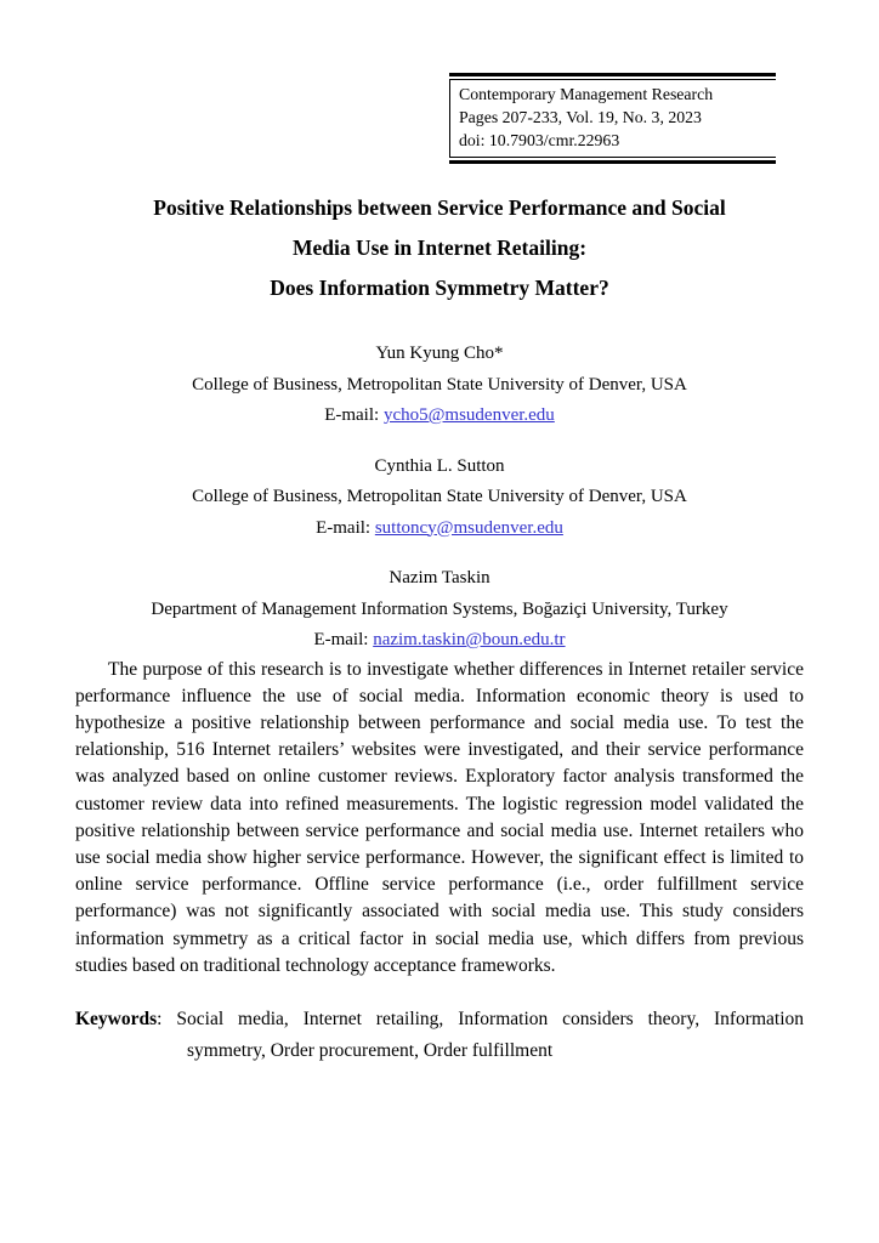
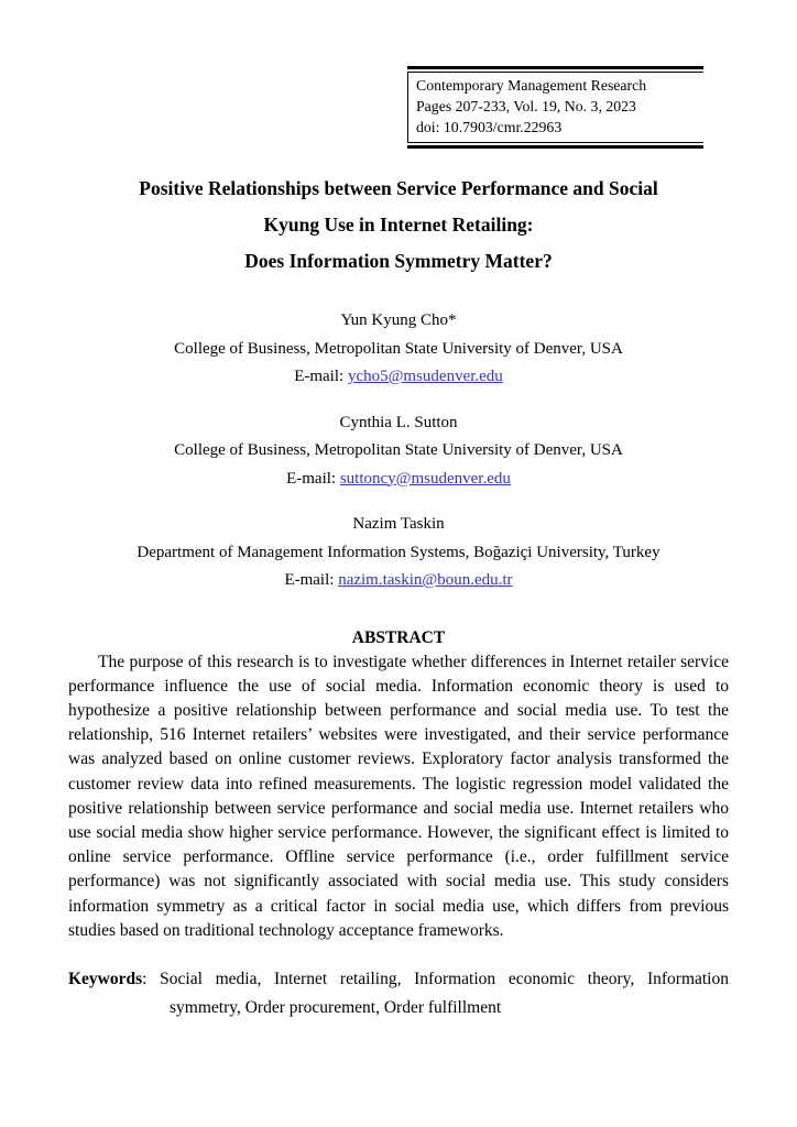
  Contemporary Management Research
  Pages 207-233, Vol. 19, No. 3, 2023
  doi: 10.7903/cmr.22963
  Positive Relationships between Service Performance and Social
- Media Use in Internet Retailing:
+ Kyung Use in Internet Retailing:
  Does Information Symmetry Matter?
  Yun Kyung Cho*
  College of Business, Metropolitan State University of Denver, USA
  E-mail: ycho5@msudenver.edu
  Cynthia L. Sutton
  College of Business, Metropolitan State University of Denver, USA
  E-mail: suttoncy@msudenver.edu
  Nazim Taskin
  Department of Management Information Systems, Boğaziçi University, Turkey
  E-mail: nazim.taskin@boun.edu.tr
+ ABSTRACT
  The purpose of this research is to investigate whether differences in Internet retailer service performance influence the use of social media. Information economic theory is used to hypothesize a positive relationship between performance and social media use. To test the relationship, 516 Internet retailers’ websites were investigated, and their service performance was analyzed based on online customer reviews. Exploratory factor analysis transformed the customer review data into refined measurements. The logistic regression model validated the positive relationship between service performance and social media use. Internet retailers who use social media show higher service performance. However, the significant effect is limited to online service performance. Offline service performance (i.e., order fulfillment service performance) was not significantly associated with social media use. This study considers information symmetry as a critical factor in social media use, which differs from previous studies based on traditional technology acceptance frameworks.
- Keywords: Social media, Internet retailing, Information considers theory, Information symmetry, Order procurement, Order fulfillment
+ Keywords: Social media, Internet retailing, Information economic theory, Information symmetry, Order procurement, Order fulfillment
